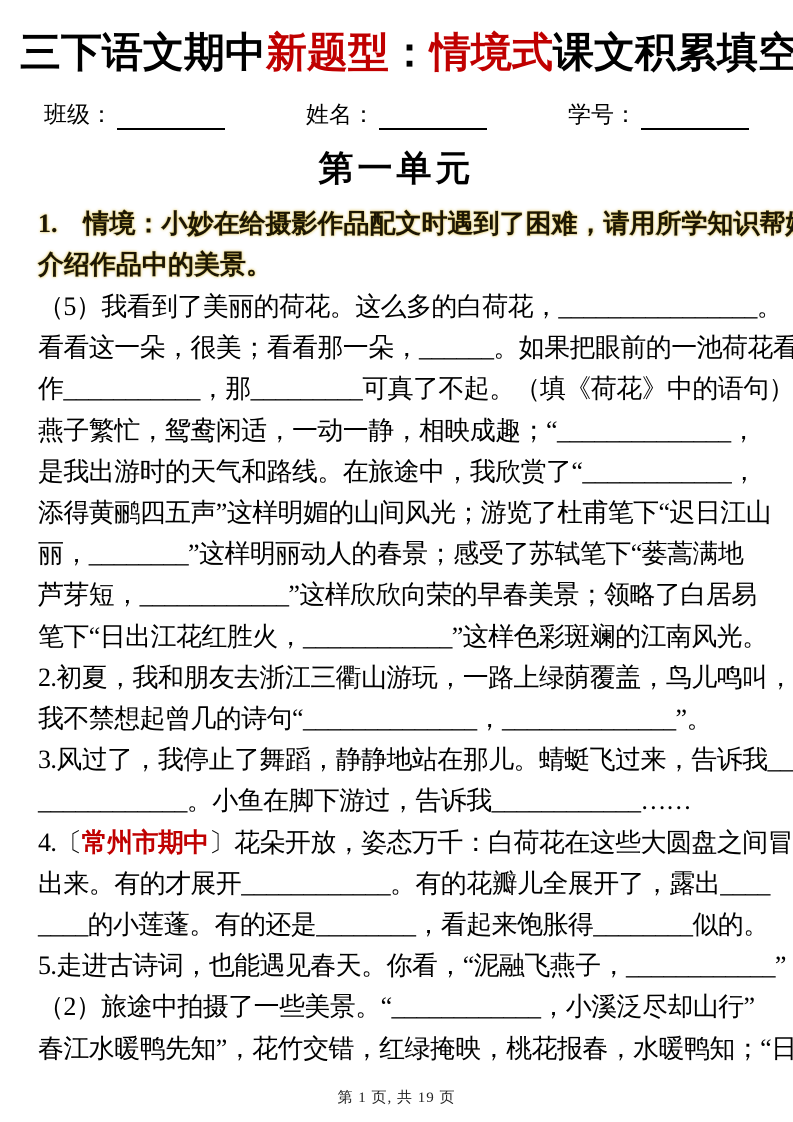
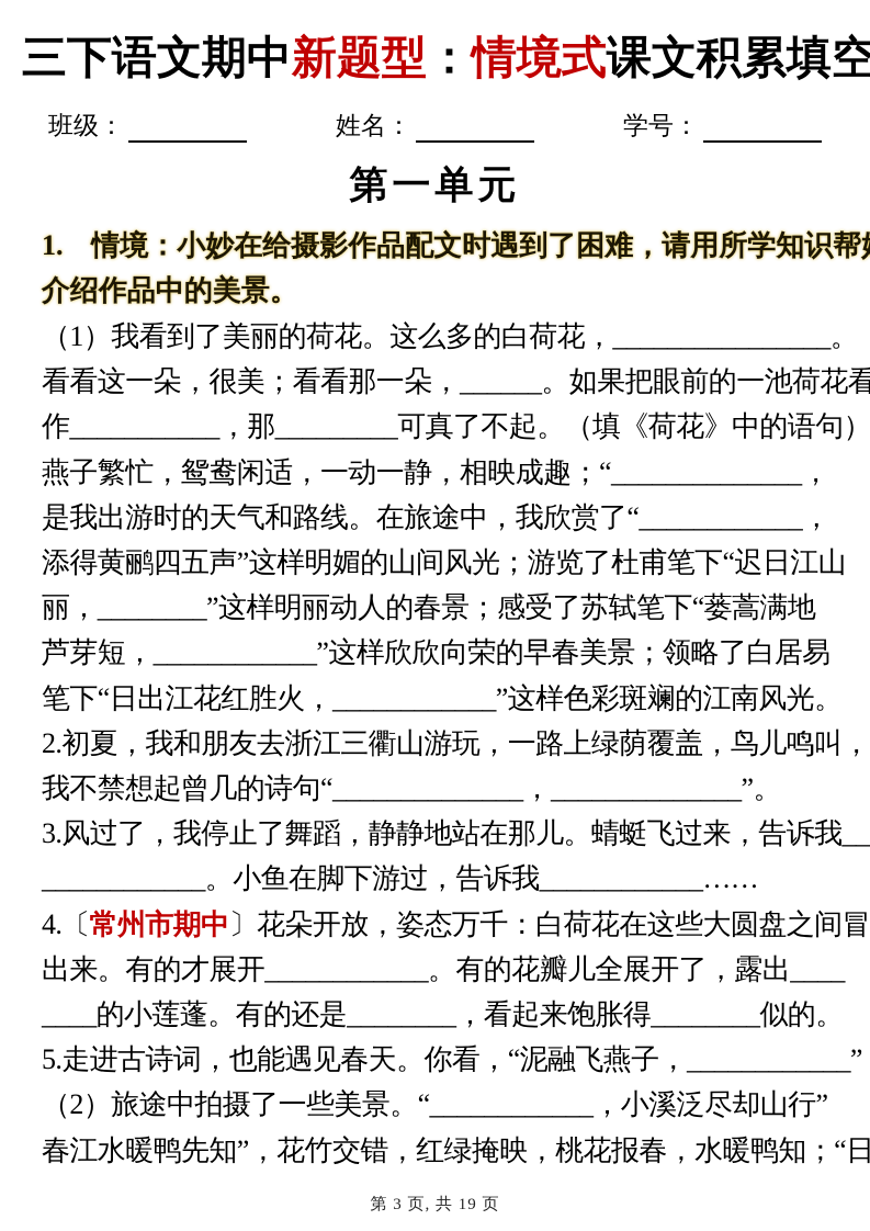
  三下语文期中新题型：情境式课文积累填空
  班级：
  姓名：
  学号：
  第一单元
  1. 情境：小妙在给摄影作品配文时遇到了困难，请用所学知识帮
  介绍作品中的美景。
- （5）我看到了美丽的荷花。这么多的白荷花，________________。
+ （1）我看到了美丽的荷花。这么多的白荷花，________________。
  看看这一朵，很美；看看那一朵，______。如果把眼前的一池荷花看
  作___________，那_________可真了不起。（填《荷花》中的语句）
  燕子繁忙，鸳鸯闲适，一动一静，相映成趣；“______________，
  是我出游时的天气和路线。在旅途中，我欣赏了“____________，
  添得黄鹂四五声”这样明媚的山间风光；游览了杜甫笔下“迟日江山
  丽，________”这样明丽动人的春景；感受了苏轼笔下“蒌蒿满地
  芦芽短，____________”这样欣欣向荣的早春美景；领略了白居易
  笔下“日出江花红胜火，____________”这样色彩斑斓的江南风光。
  2.初夏，我和朋友去浙江三衢山游玩，一路上绿荫覆盖，鸟儿鸣叫，
  我不禁想起曾几的诗句“______________，______________”。
  3.风过了，我停止了舞蹈，静静地站在那儿。蜻蜓飞过来，告诉我__
  ____________。小鱼在脚下游过，告诉我____________……
  4.〔常州市期中〕花朵开放，姿态万千：白荷花在这些大圆盘之间冒
  出来。有的才展开____________。有的花瓣儿全展开了，露出____
  ____的小莲蓬。有的还是________，看起来饱胀得________似的。
  5.走进古诗词，也能遇见春天。你看，“泥融飞燕子，____________”
  （2）旅途中拍摄了一些美景。“____________，小溪泛尽却山行”
  春江水暖鸭先知”，花竹交错，红绿掩映，桃花报春，水暖鸭知；“日
- 第 1 页, 共 19 页
+ 第 3 页, 共 19 页
